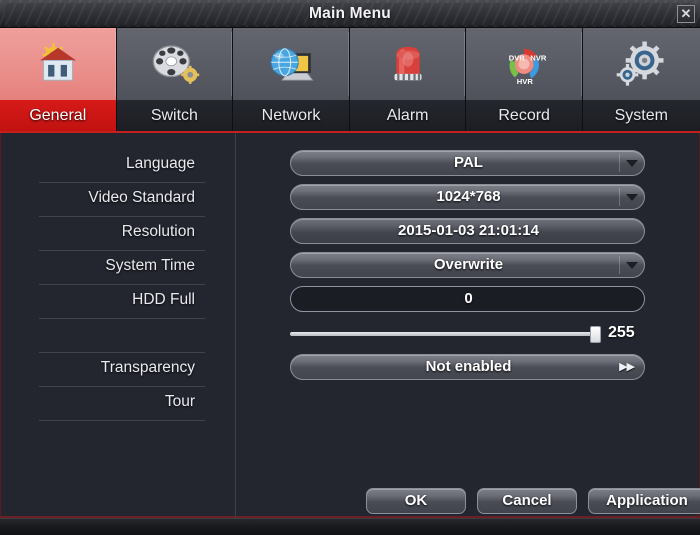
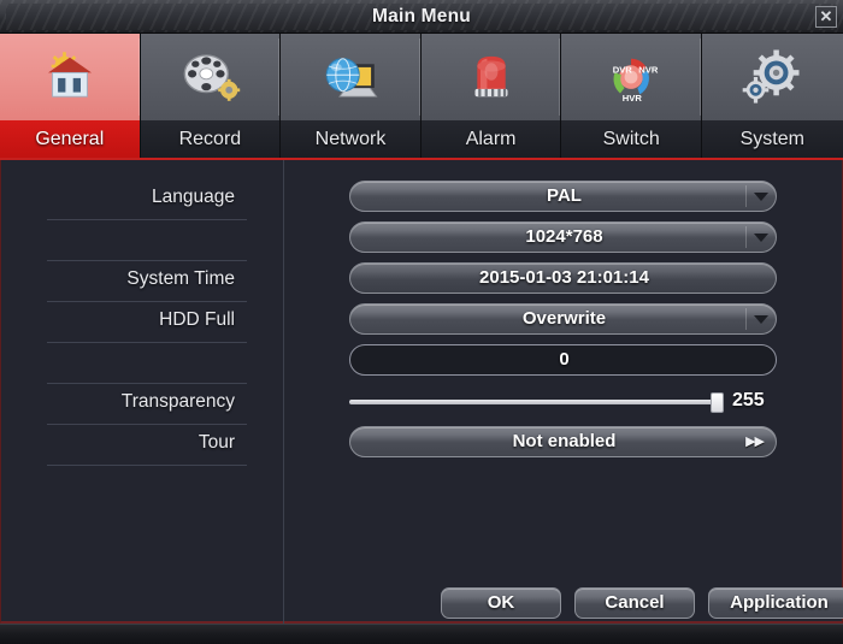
  Main Menu
  ✕
  General
- Switch
+ Record
  Network
  Alarm
  DVR
  NVR
  HVR
- Record
+ Switch
  System
  Language
- Video Standard
- Resolution
  System Time
  HDD Full
  Transparency
  Tour
  PAL
  1024*768
  2015-01-03 21:01:14
  Overwrite
  0
  255
  Not enabled
  ▶▶
  OK
  Cancel
  Application
